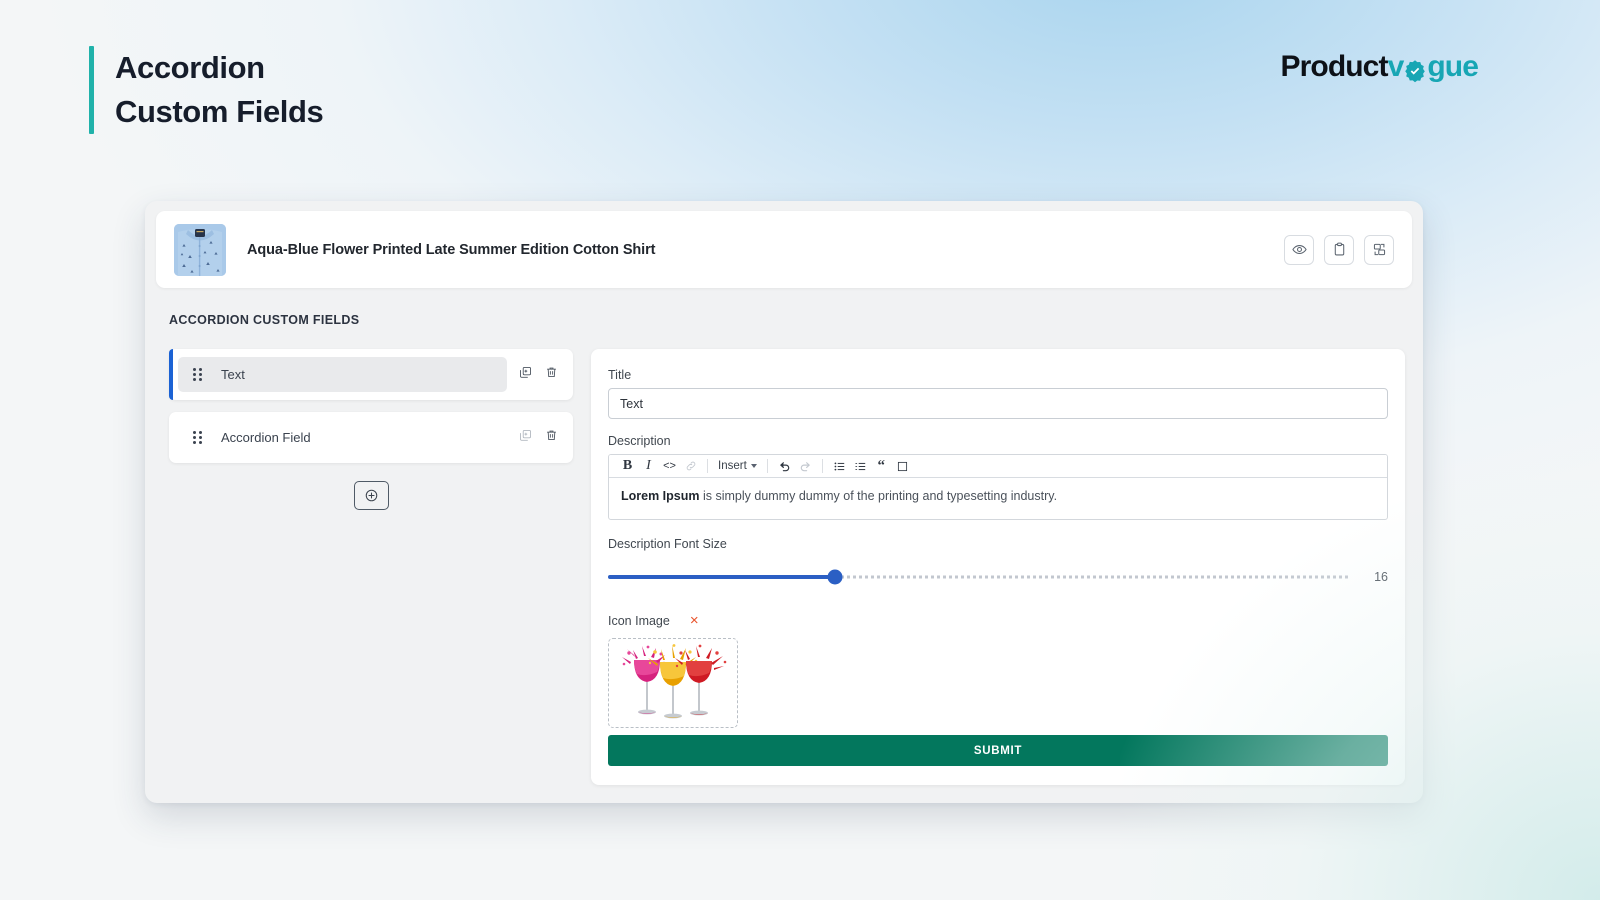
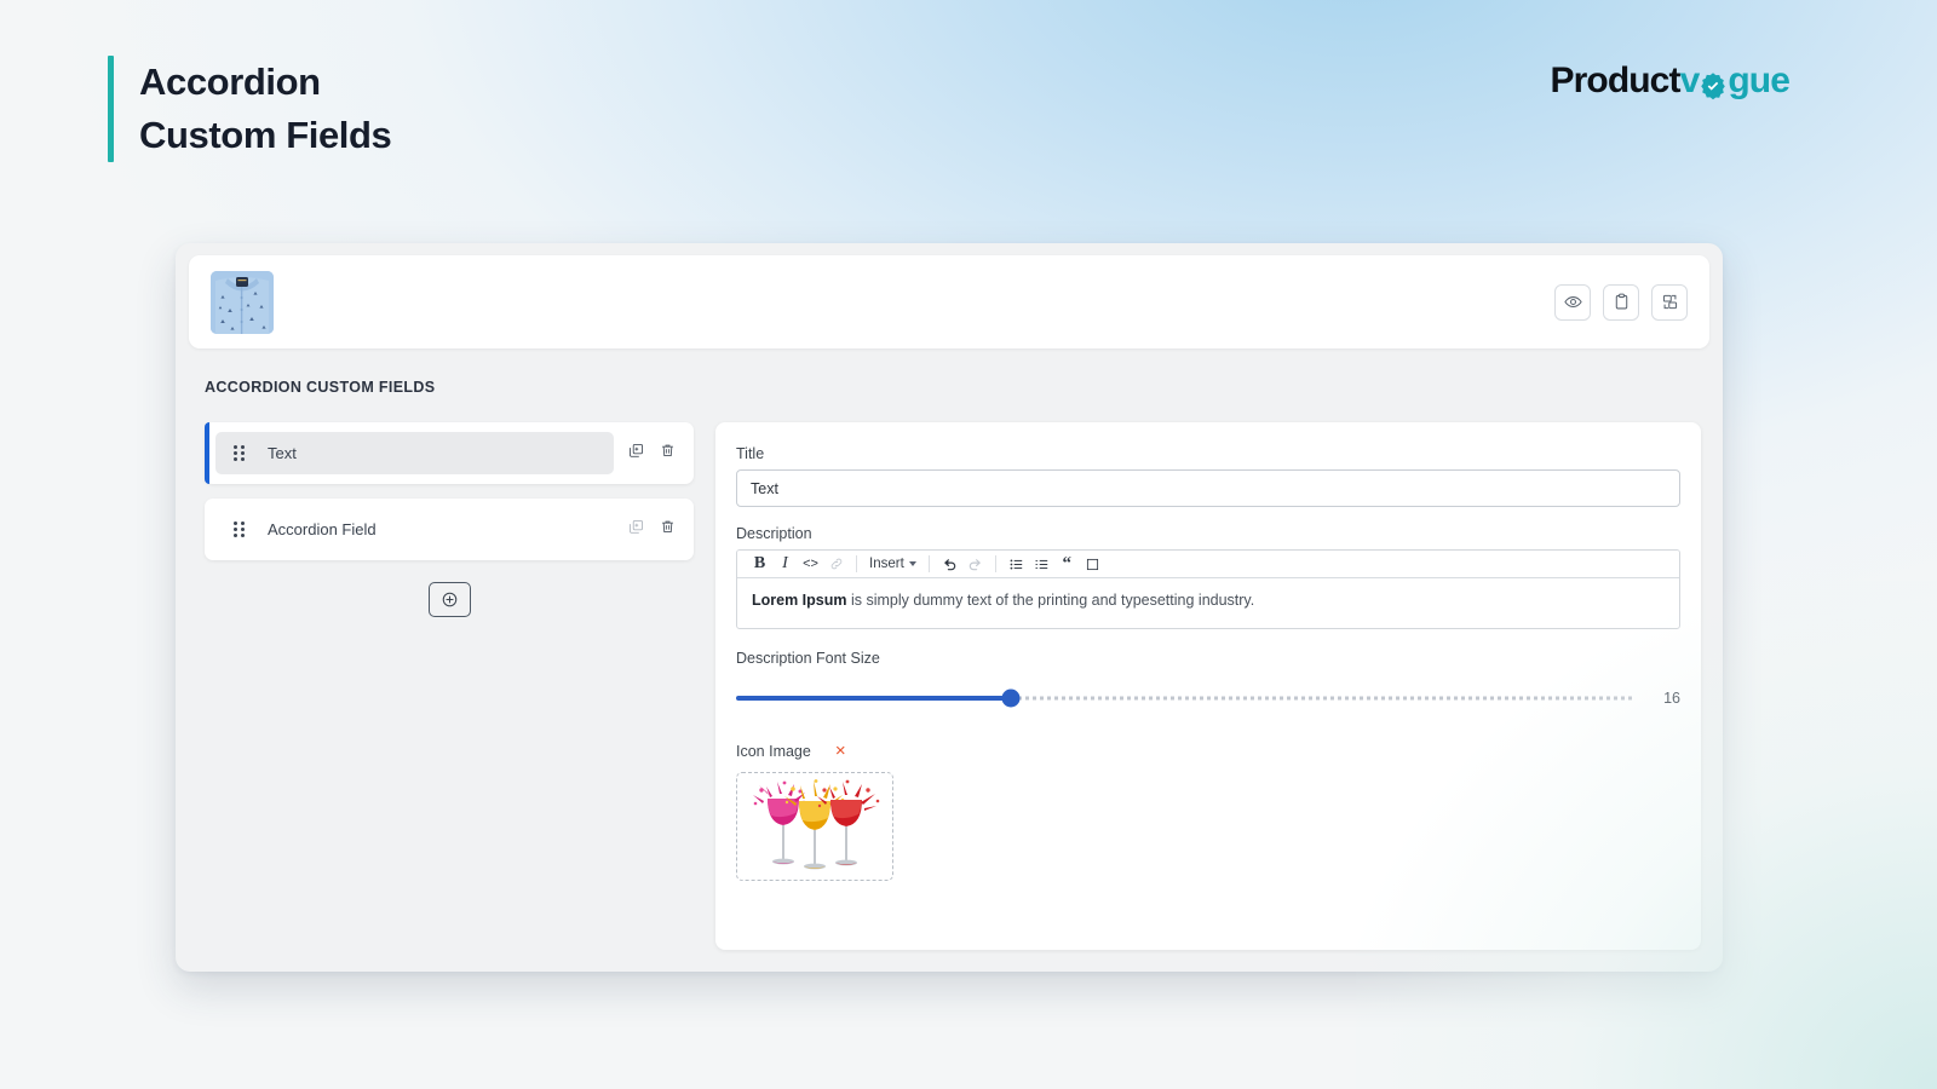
  Accordion
  Custom Fields
  Product
  v
  gue
- Aqua-Blue Flower Printed Late Summer Edition Cotton Shirt
  ACCORDION CUSTOM FIELDS
  Text
  Accordion Field
  Title
  Text
  Description
  B
  I
  <>
  Insert
  “
- Lorem Ipsum is simply dummy dummy of the printing and typesetting industry.
+ Lorem Ipsum is simply dummy text of the printing and typesetting industry.
  Description Font Size
  Icon Image
  ×
- SUBMIT
